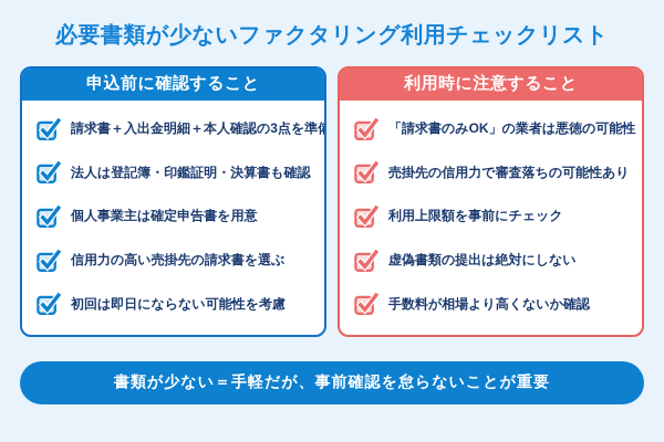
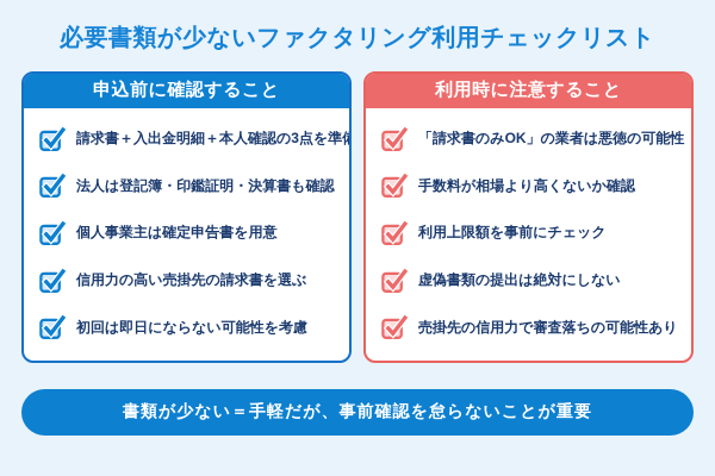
  必要書類が少ないファクタリング利用チェックリスト
  申込前に確認すること
  請求書＋入出金明細＋本人確認の3点を準
  法人は登記簿・印鑑証明・決算書も確認
  個人事業主は確定申告書を用意
  信用力の高い売掛先の請求書を選ぶ
  初回は即日にならない可能性を考慮
  利用時に注意すること
  「請求書のみOK」の業者は悪徳の可能性
- 売掛先の信用力で審査落ちの可能性あり
+ 手数料が相場より高くないか確認
  利用上限額を事前にチェック
  虚偽書類の提出は絶対にしない
- 手数料が相場より高くないか確認
+ 売掛先の信用力で審査落ちの可能性あり
  書類が少ない＝手軽だが、事前確認を怠らないことが重要
